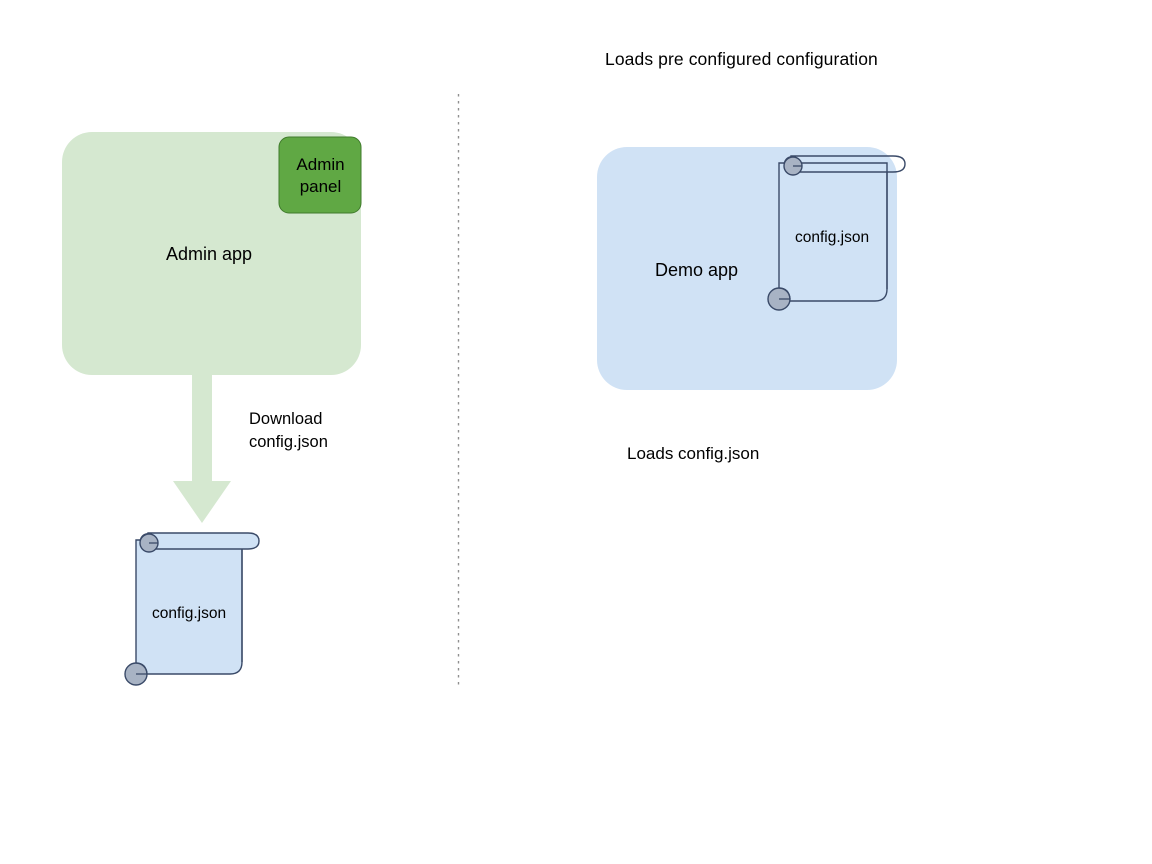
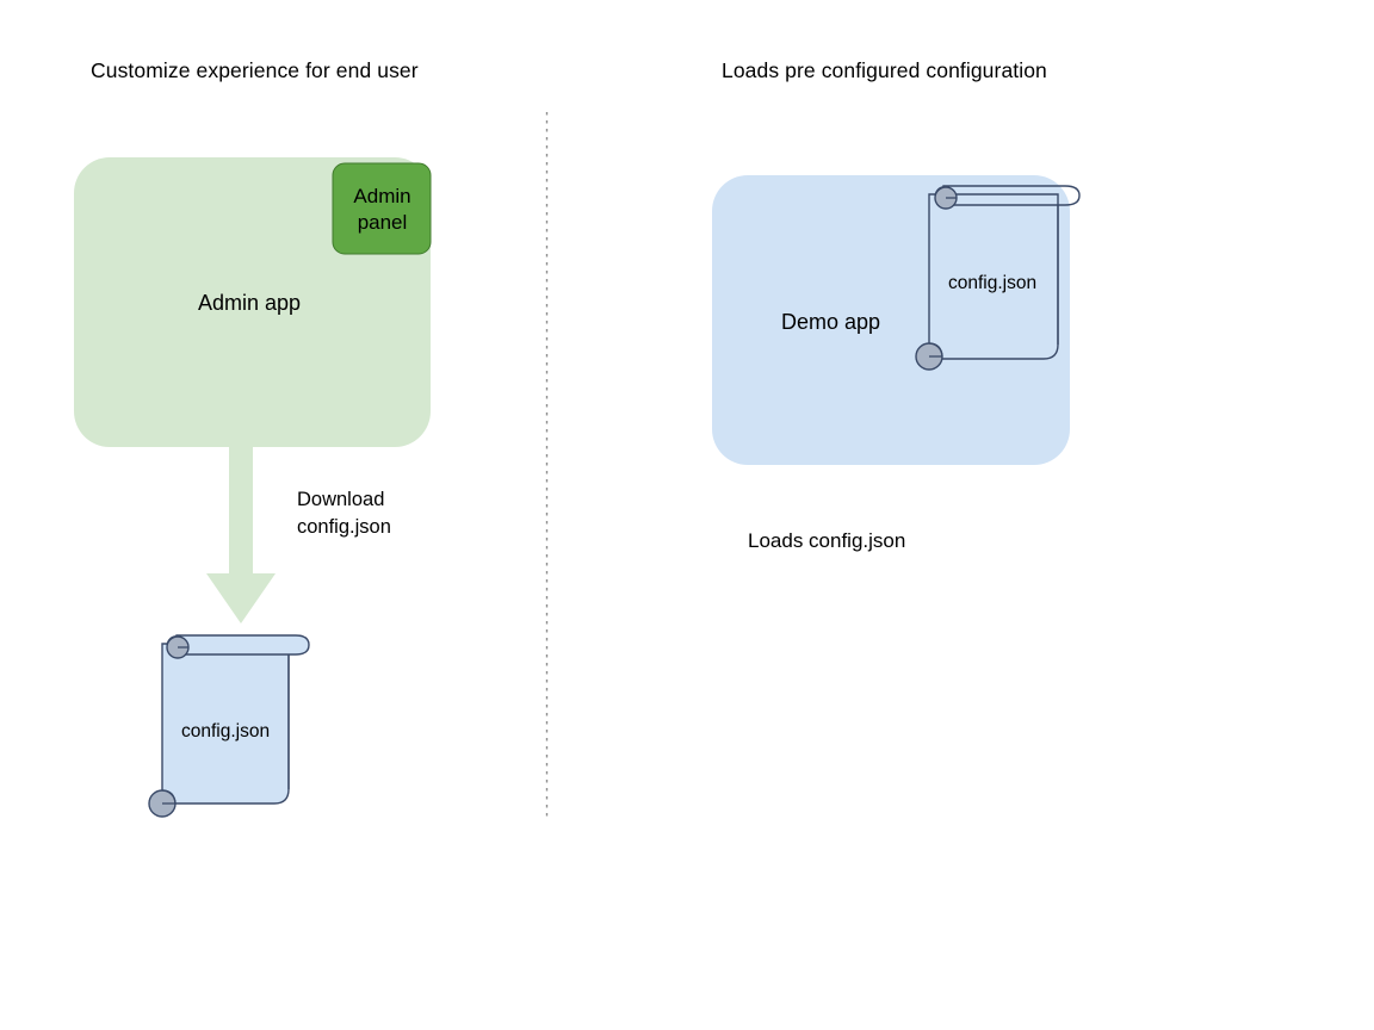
+ Customize experience for end user
  Loads pre configured configuration
  Admin
  panel
  Admin app
  Download
  config.json
  config.json
  Demo app
  config.json
  Loads config.json
